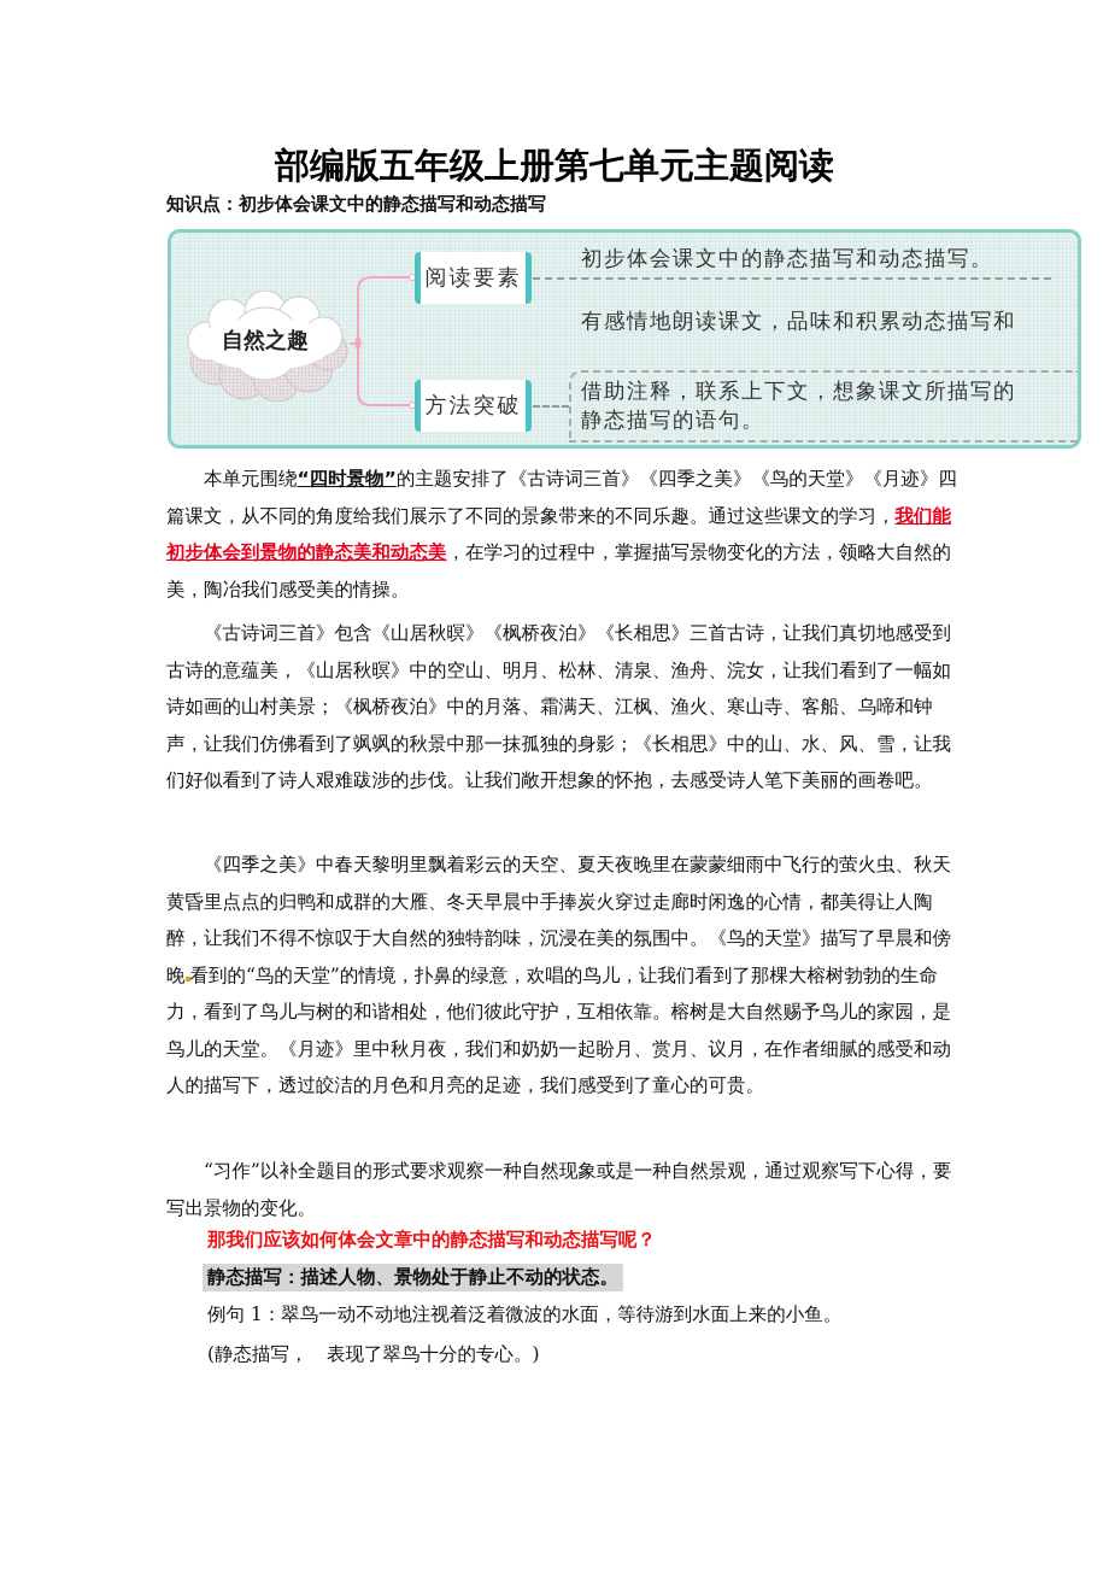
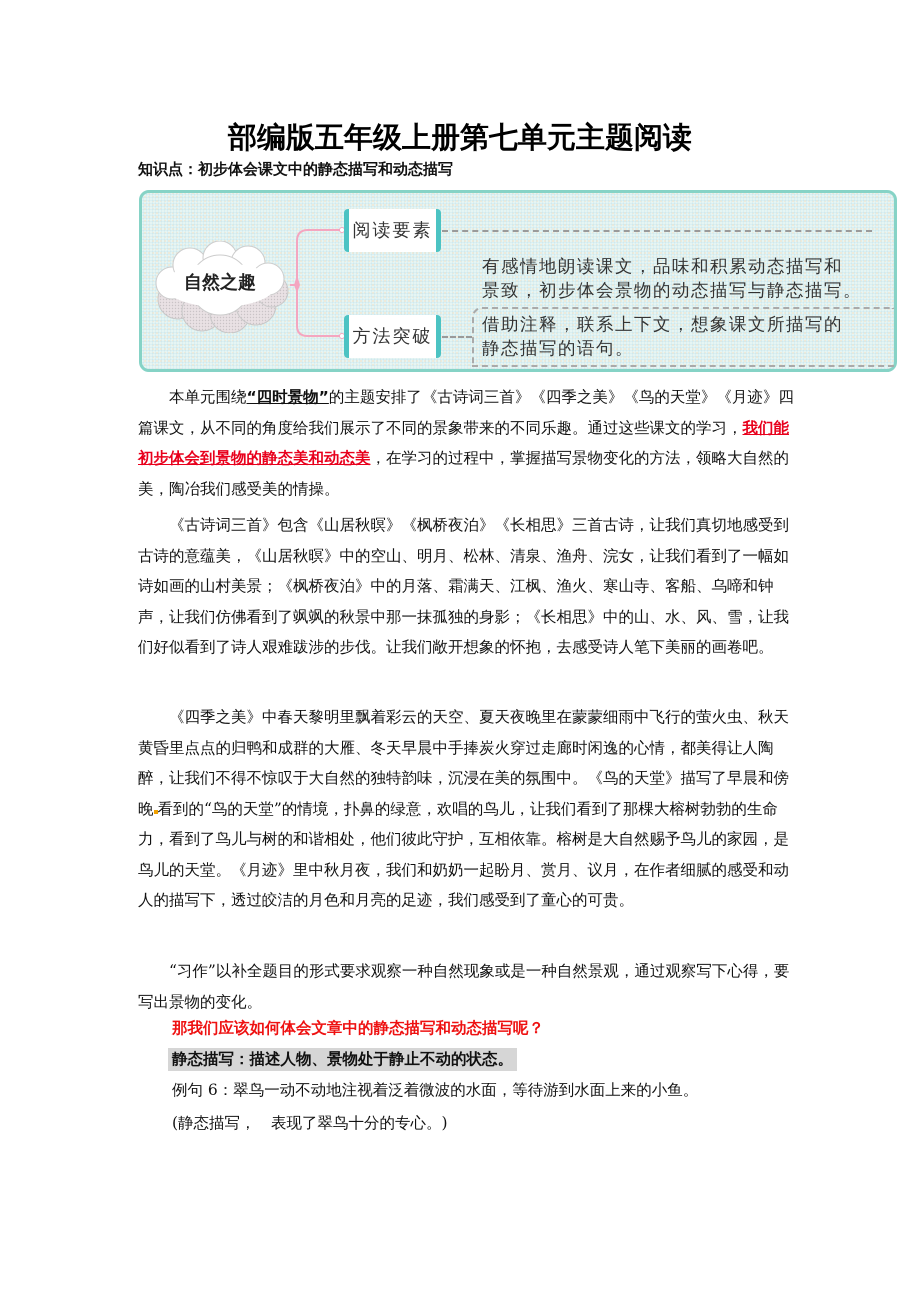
  部编版五年级上册第七单元主题阅读
  知识点：初步体会课文中的静态描写和动态描写
  自然之趣
  阅读要素
  方法突破
- 初步体会课文中的静态描写和动态描写。
  有感情地朗读课文，品味和积累动态描写和
+ 景致，初步体会景物的动态描写与静态描写。
  借助注释，联系上下文，想象课文所描写的
  静态描写的语句。
  本单元围绕“四时景物”的主题安排了《古诗词三首》《四季之美》《鸟的天堂》《月迹》四篇课文，从不同的角度给我们展示了不同的景象带来的不同乐趣。通过这些课文的学习，我们能初步体会到景物的静态美和动态美，在学习的过程中，掌握描写景物变化的方法，领略大自然的美，陶冶我们感受美的情操。
  《古诗词三首》包含《山居秋暝》《枫桥夜泊》《长相思》三首古诗，让我们真切地感受到古诗的意蕴美，《山居秋暝》中的空山、明月、松林、清泉、渔舟、浣女，让我们看到了一幅如诗如画的山村美景；《枫桥夜泊》中的月落、霜满天、江枫、渔火、寒山寺、客船、乌啼和钟声，让我们仿佛看到了飒飒的秋景中那一抹孤独的身影；《长相思》中的山、水、风、雪，让我们好似看到了诗人艰难跋涉的步伐。让我们敞开想象的怀抱，去感受诗人笔下美丽的画卷吧。
  《四季之美》中春天黎明里飘着彩云的天空、夏天夜晚里在蒙蒙细雨中飞行的萤火虫、秋天黄昏里点点的归鸭和成群的大雁、冬天早晨中手捧炭火穿过走廊时闲逸的心情，都美得让人陶醉，让我们不得不惊叹于大自然的独特韵味，沉浸在美的氛围中。《鸟的天堂》描写了早晨和傍晚 看到的“鸟的天堂”的情境，扑鼻的绿意，欢唱的鸟儿，让我们看到了那棵大榕树勃勃的生命力，看到了鸟儿与树的和谐相处，他们彼此守护，互相依靠。榕树是大自然赐予鸟儿的家园，是鸟儿的天堂。《月迹》里中秋月夜，我们和奶奶一起盼月、赏月、议月，在作者细腻的感受和动人的描写下，透过皎洁的月色和月亮的足迹，我们感受到了童心的可贵。
  “习作”以补全题目的形式要求观察一种自然现象或是一种自然景观，通过观察写下心得，要写出景物的变化。
  那我们应该如何体会文章中的静态描写和动态描写呢？
  静态描写：描述人物、景物处于静止不动的状态。
- 例句 1：翠鸟一动不动地注视着泛着微波的水面，等待游到水面上来的小鱼。
+ 例句 6：翠鸟一动不动地注视着泛着微波的水面，等待游到水面上来的小鱼。
  (静态描写， 表现了翠鸟十分的专心。)
